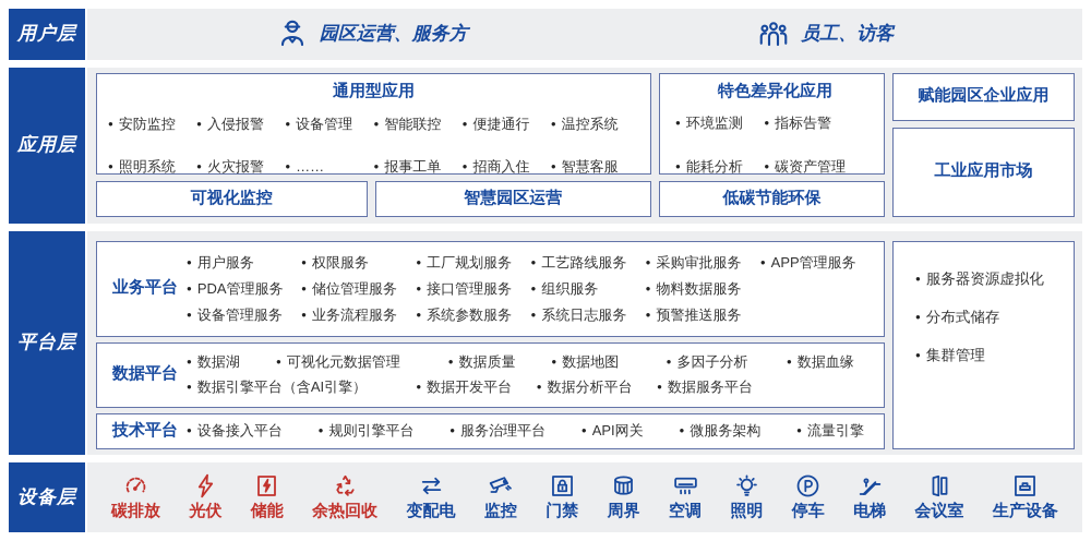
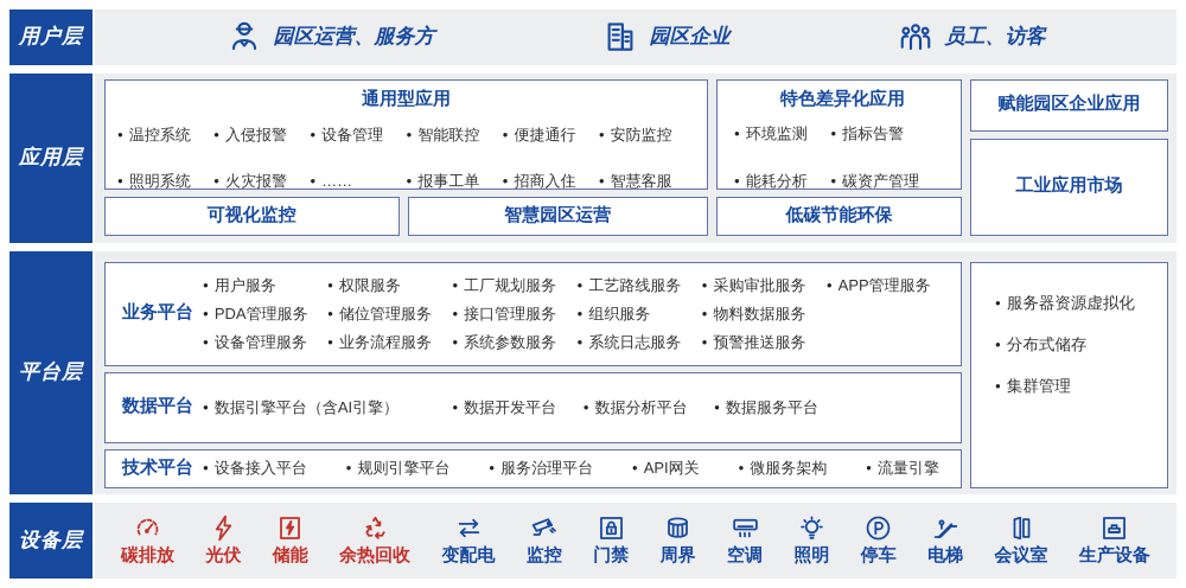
  用户层
  园区运营、服务方
+ 园区企业
  员工、访客
  应用层
  通用型应用
- 安防监控
+ 温控系统
  入侵报警
  设备管理
  智能联控
  便捷通行
- 温控系统
+ 安防监控
  照明系统
  火灾报警
  ……
  报事工单
  招商入住
  智慧客服
  特色差异化应用
  环境监测
  指标告警
  能耗分析
  碳资产管理
  可视化监控
  智慧园区运营
  低碳节能环保
  赋能园区企业应用
  工业应用市场
  平台层
  业务平台
  用户服务
  权限服务
  工厂规划服务
  工艺路线服务
  采购审批服务
  APP管理服务
  PDA管理服务
  储位管理服务
  接口管理服务
  组织服务
  物料数据服务
  设备管理服务
  业务流程服务
  系统参数服务
  系统日志服务
  预警推送服务
  数据平台
- 数据湖
- 可视化元数据管理
- 数据质量
- 数据地图
- 多因子分析
- 数据血缘
  数据引擎平台（含AI引擎）
  数据开发平台
  数据分析平台
  数据服务平台
  技术平台
  设备接入平台
  规则引擎平台
  服务治理平台
  API网关
  微服务架构
  流量引擎
  服务器资源虚拟化
  分布式储存
  集群管理
  设备层
  碳排放
  光伏
  储能
  余热回收
  变配电
  监控
  门禁
  周界
  空调
  照明
  停车
  电梯
  会议室
  生产设备
